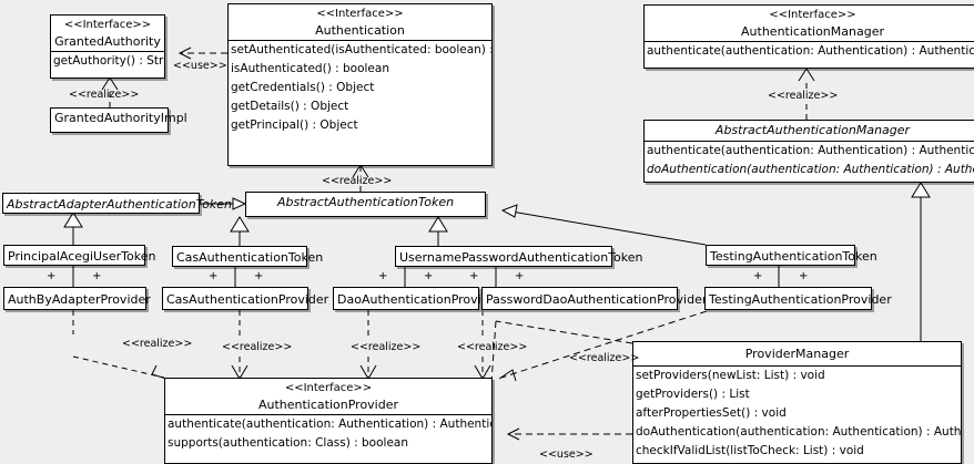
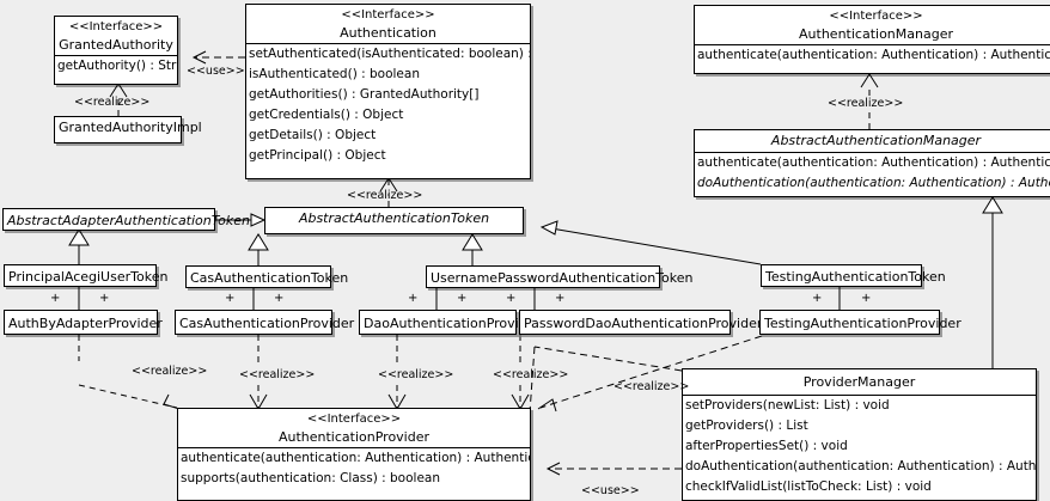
  <<Interface>>
  GrantedAuthority
  getAuthority() : Str
  GrantedAuthorityImpl
  <<Interface>>
  Authentication
  setAuthenticated(isAuthenticated: boolean)
  isAuthenticated() : boolean
+ getAuthorities() : GrantedAuthority[]
  getCredentials() : Object
  getDetails() : Object
  getPrincipal() : Object
  <<Interface>>
  AuthenticationManager
  authenticate(authentication: Authentication) : Authentic
  AbstractAuthenticationManager
  authenticate(authentication: Authentication) : Authentic
  doAuthentication(authentication: Authentication) : Auth
  AbstractAdapterAuthenticationToken
  AbstractAuthenticationToken
  PrincipalAcegiUserToken
  CasAuthenticationToken
  UsernamePasswordAuthenticationToken
  TestingAuthenticationToken
  AuthByAdapterProvider
  CasAuthenticationProvider
  DaoAuthenticationProvi
  PasswordDaoAuthenticationProvide
  TestingAuthenticationProvider
  <<Interface>>
  AuthenticationProvider
  authenticate(authentication: Authentication) : Authenti
  supports(authentication: Class) : boolean
  ProviderManager
  setProviders(newList: List) : void
  getProviders() : List
  afterPropertiesSet() : void
  doAuthentication(authentication: Authentication) : Auth
  checkIfValidList(listToCheck: List) : void
  <<use>>
  <<realize>>
  <<realize>>
  <<realize>>
  <<realize>>
  <<realize>>
  <<realize>>
  <<realize>>
  <<realize>>
  <<use>>
  +
  +
  +
  +
  +
  +
  +
  +
  +
  +
